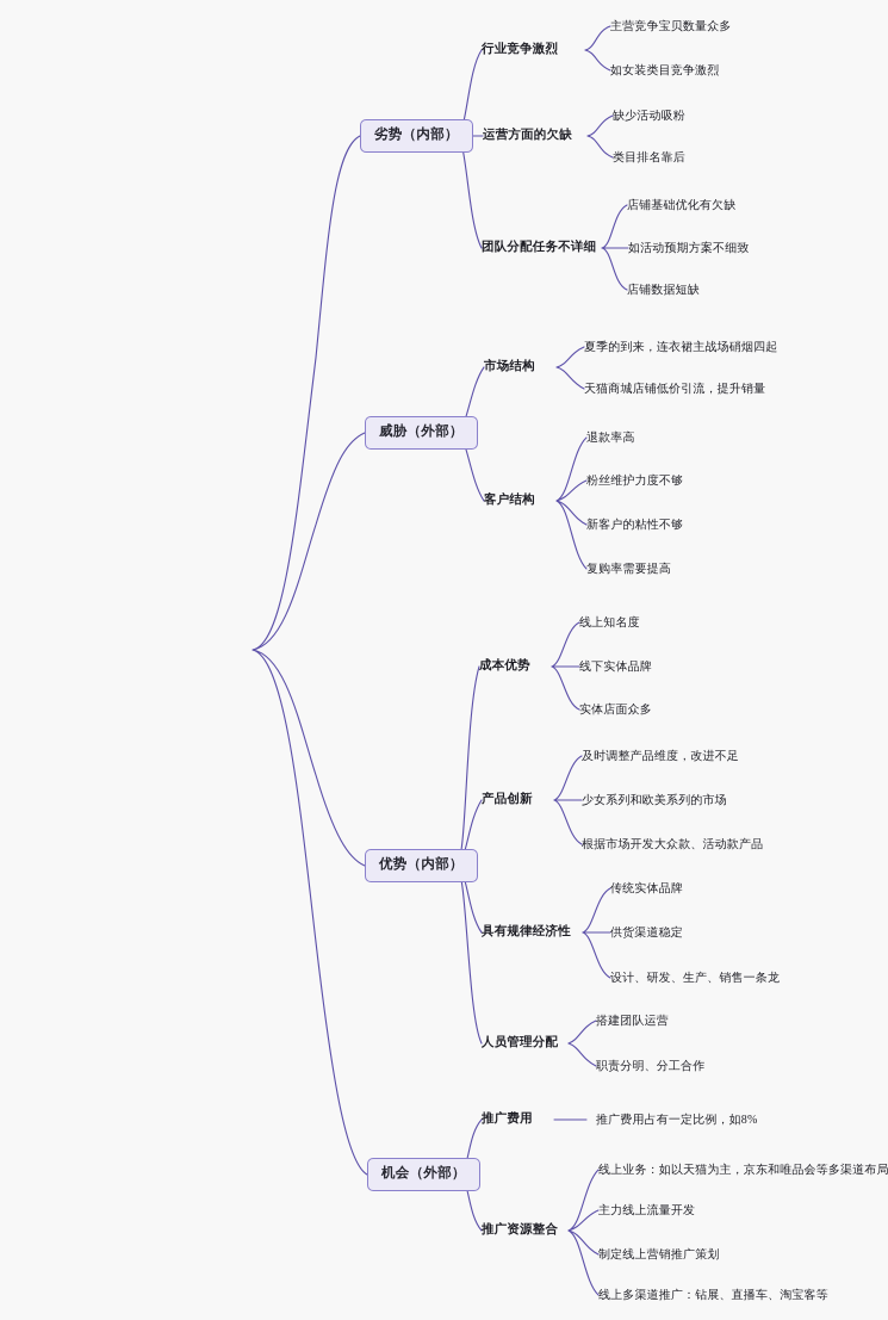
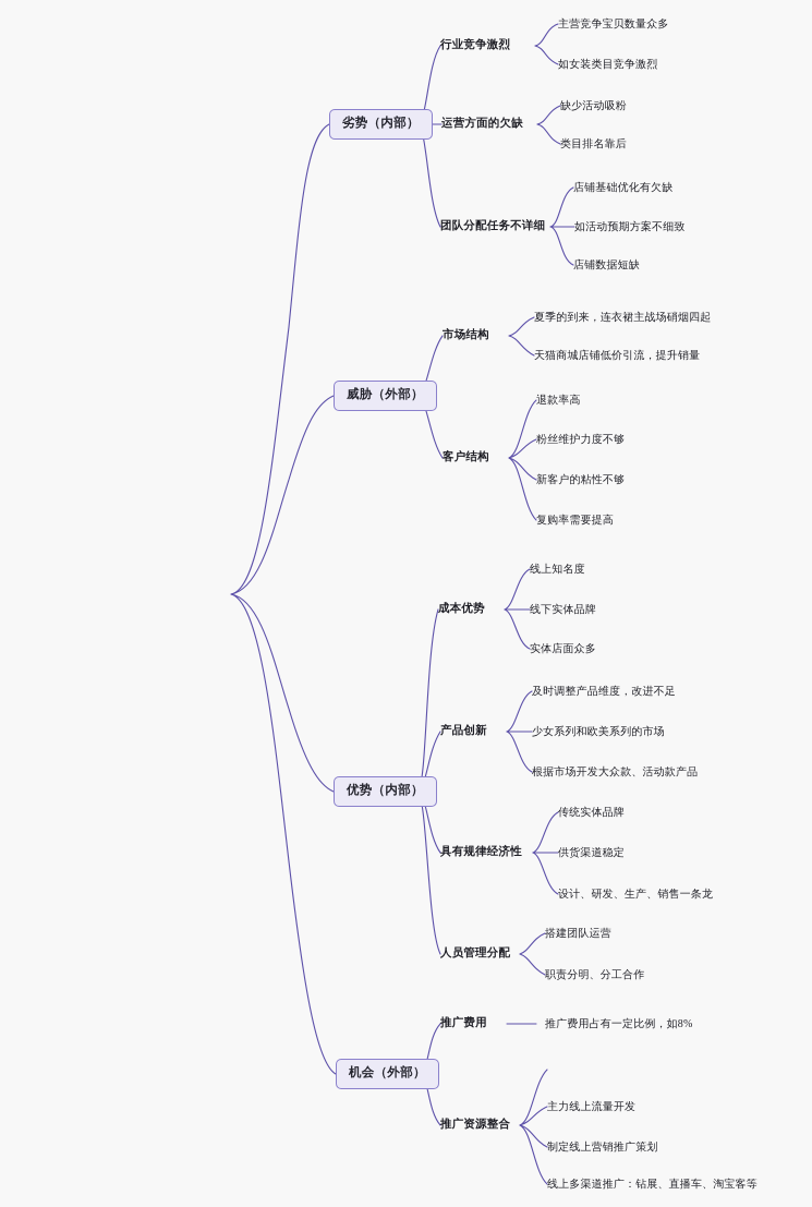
  劣势（内部）
  行业竞争激烈
  主营竞争宝贝数量众多
  如女装类目竞争激烈
  运营方面的欠缺
  缺少活动吸粉
  类目排名靠后
  团队分配任务不详细
  店铺基础优化有欠缺
  如活动预期方案不细致
  店铺数据短缺
  威胁（外部）
  市场结构
  夏季的到来，连衣裙主战场硝烟四起
  天猫商城店铺低价引流，提升销量
  客户结构
  退款率高
  粉丝维护力度不够
  新客户的粘性不够
  复购率需要提高
  优势（内部）
  成本优势
  线上知名度
  线下实体品牌
  实体店面众多
  产品创新
  及时调整产品维度，改进不足
  少女系列和欧美系列的市场
  根据市场开发大众款、活动款产品
  具有规律经济性
  传统实体品牌
  供货渠道稳定
  设计、研发、生产、销售一条龙
  人员管理分配
  搭建团队运营
  职责分明、分工合作
  机会（外部）
  推广费用
  推广费用占有一定比例，如8%
  推广资源整合
- 线上业务：如以天猫为主，京东和唯品会等多渠道布局
  主力线上流量开发
  制定线上营销推广策划
  线上多渠道推广：钻展、直播车、淘宝客等
